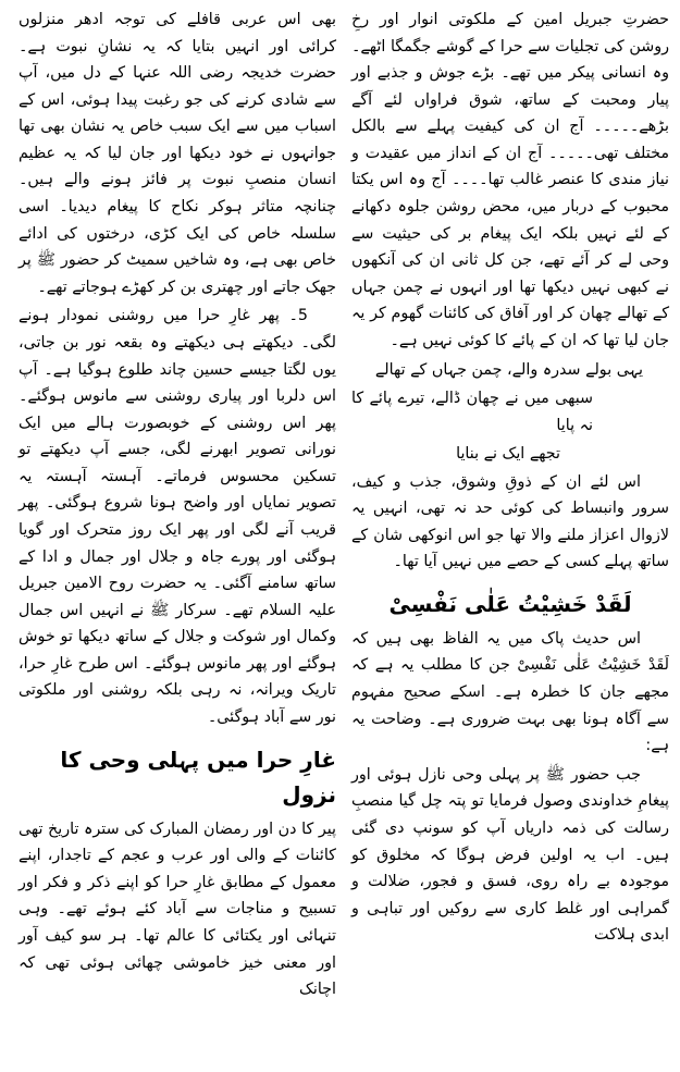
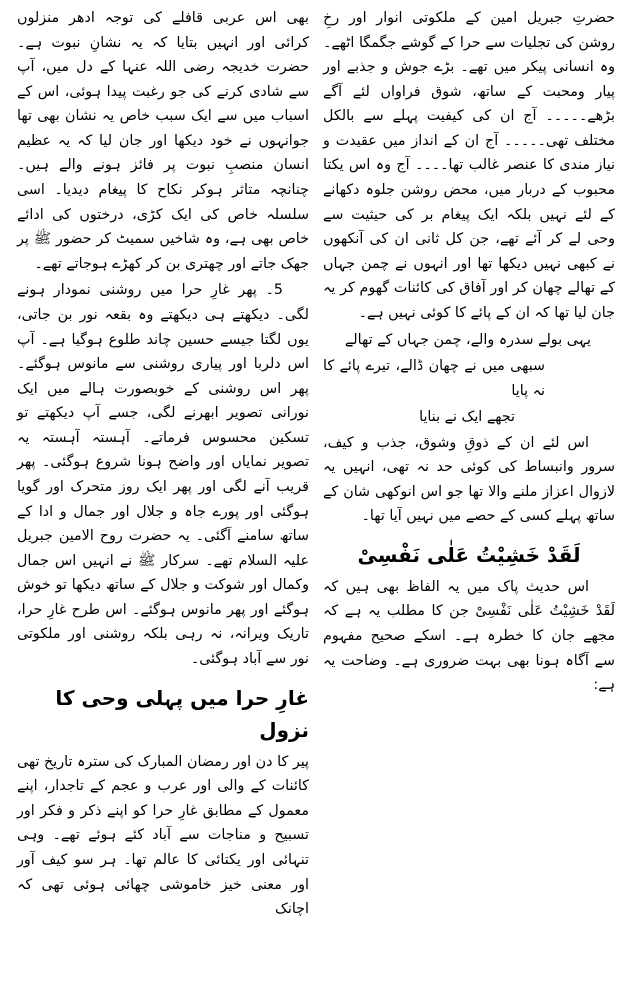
  حضرتِ جبریل امین کے ملکوتی انوار اور رخِ روشن کی تجلیات سے حرا کے گوشے جگمگا اٹھے۔ وہ انسانی پیکر میں تھے۔ بڑے جوش و جذبے اور پیار ومحبت کے ساتھ، شوق فراواں لئے آگے بڑھے۔۔۔۔۔ آج ان کی کیفیت پہلے سے بالکل مختلف تھی۔۔۔۔۔ آج ان کے انداز میں عقیدت و نیاز مندی کا عنصر غالب تھا۔۔۔۔ آج وہ اس یکتا محبوب کے دربار میں، محض روشن جلوہ دکھانے کے لئے نہیں بلکہ ایک پیغام بر کی حیثیت سے وحی لے کر آئے تھے، جن کل ثانی ان کی آنکھوں نے کبھی نہیں دیکھا تھا اور انہوں نے چمن جہاں کے تھالے چھان کر اور آفاق کی کائنات گھوم کر یہ جان لیا تھا کہ ان کے پائے کا کوئی نہیں ہے۔
  یہی بولے سدرہ والے، چمن جہاں کے تھالے
  سبھی میں نے چھان ڈالے، تیرے پائے کا نہ پایا
  تجھے ایک نے بنایا
  اس لئے ان کے ذوقِ وشوق، جذب و کیف، سرور وانبساط کی کوئی حد نہ تھی، انہیں یہ لازوال اعزاز ملنے والا تھا جو اس انوکھی شان کے ساتھ پہلے کسی کے حصے میں نہیں آیا تھا۔
  لَقَدْ خَشِيْتُ عَلٰى نَفْسِىْ
  اس حدیث پاک میں یہ الفاظ بھی ہیں کہ لَقَدْ خَشِيْتُ عَلٰى نَفْسِىْ جن کا مطلب یہ ہے کہ مجھے جان کا خطرہ ہے۔ اسکے صحیح مفہوم سے آگاہ ہونا بھی بہت ضروری ہے۔ وضاحت یہ ہے:
- جب حضور ﷺ پر پہلی وحی نازل ہوئی اور پیغامِ خداوندی وصول فرمایا تو پتہ چل گیا منصبِ رسالت کی ذمہ داریاں آپ کو سونپ دی گئی ہیں۔ اب یہ اولین فرض ہوگا کہ مخلوق کو موجودہ بے راہ روی، فسق و فجور، ضلالت و گمراہی اور غلط کاری سے روکیں اور تباہی و ابدی ہلاکت
  بھی اس عربی قافلے کی توجہ ادھر منزلوں کرائی اور انہیں بتایا کہ یہ نشانِ نبوت ہے۔ حضرت خدیجہ رضی اللہ عنہا کے دل میں، آپ سے شادی کرنے کی جو رغبت پیدا ہوئی، اس کے اسباب میں سے ایک سبب خاص یہ نشان بھی تھا جوانہوں نے خود دیکھا اور جان لیا کہ یہ عظیم انسان منصبِ نبوت پر فائز ہونے والے ہیں۔ چنانچہ متاثر ہوکر نکاح کا پیغام دیدیا۔ اسی سلسلہ خاص کی ایک کڑی، درختوں کی ادائے خاص بھی ہے، وہ شاخیں سمیٹ کر حضور ﷺ پر جھک جاتے اور چھتری بن کر کھڑے ہوجاتے تھے۔
  5۔ پھر غارِ حرا میں روشنی نمودار ہونے لگی۔ دیکھتے ہی دیکھتے وہ بقعہ نور بن جاتی، یوں لگتا جیسے حسین چاند طلوع ہوگیا ہے۔ آپ اس دلربا اور پیاری روشنی سے مانوس ہوگئے۔ پھر اس روشنی کے خوبصورت ہالے میں ایک نورانی تصویر ابھرنے لگی، جسے آپ دیکھتے تو تسکین محسوس فرماتے۔ آہستہ آہستہ یہ تصویر نمایاں اور واضح ہونا شروع ہوگئی۔ پھر قریب آنے لگی اور پھر ایک روز متحرک اور گویا ہوگئی اور پورے جاہ و جلال اور جمال و ادا کے ساتھ سامنے آگئی۔ یہ حضرت روح الامین جبریل علیہ السلام تھے۔ سرکار ﷺ نے انہیں اس جمال وکمال اور شوکت و جلال کے ساتھ دیکھا تو خوش ہوگئے اور پھر مانوس ہوگئے۔ اس طرح غارِ حرا، تاریک ویرانہ، نہ رہی بلکہ روشنی اور ملکوتی نور سے آباد ہوگئی۔
  غارِ حرا میں پہلی وحی کا نزول
  پیر کا دن اور رمضان المبارک کی سترہ تاریخ تھی کائنات کے والی اور عرب و عجم کے تاجدار، اپنے معمول کے مطابق غارِ حرا کو اپنے ذکر و فکر اور تسبیح و مناجات سے آباد کئے ہوئے تھے۔ وہی تنہائی اور یکتائی کا عالم تھا۔ ہر سو کیف آور اور معنی خیز خاموشی چھائی ہوئی تھی کہ اچانک
